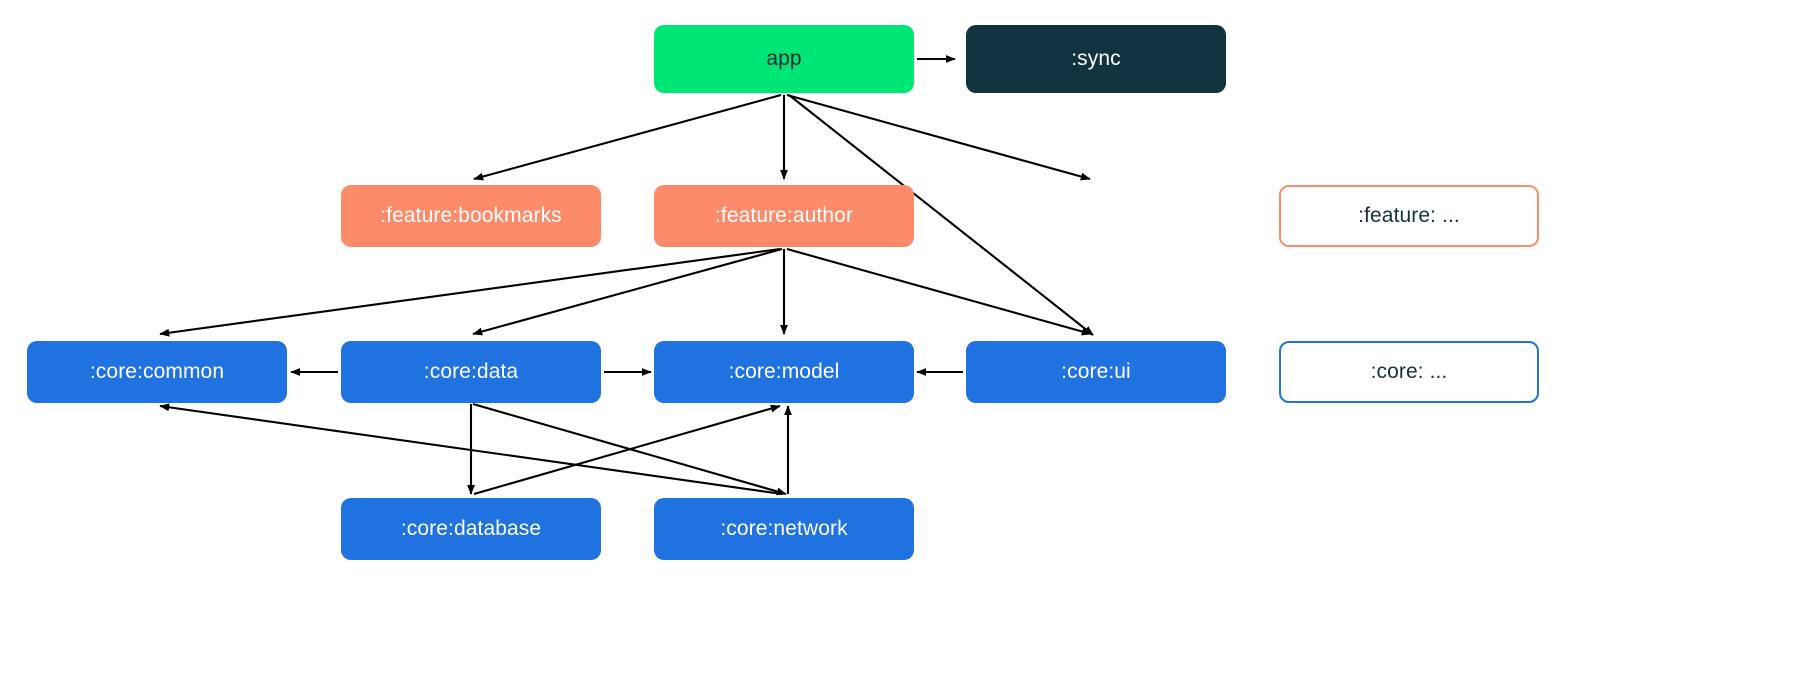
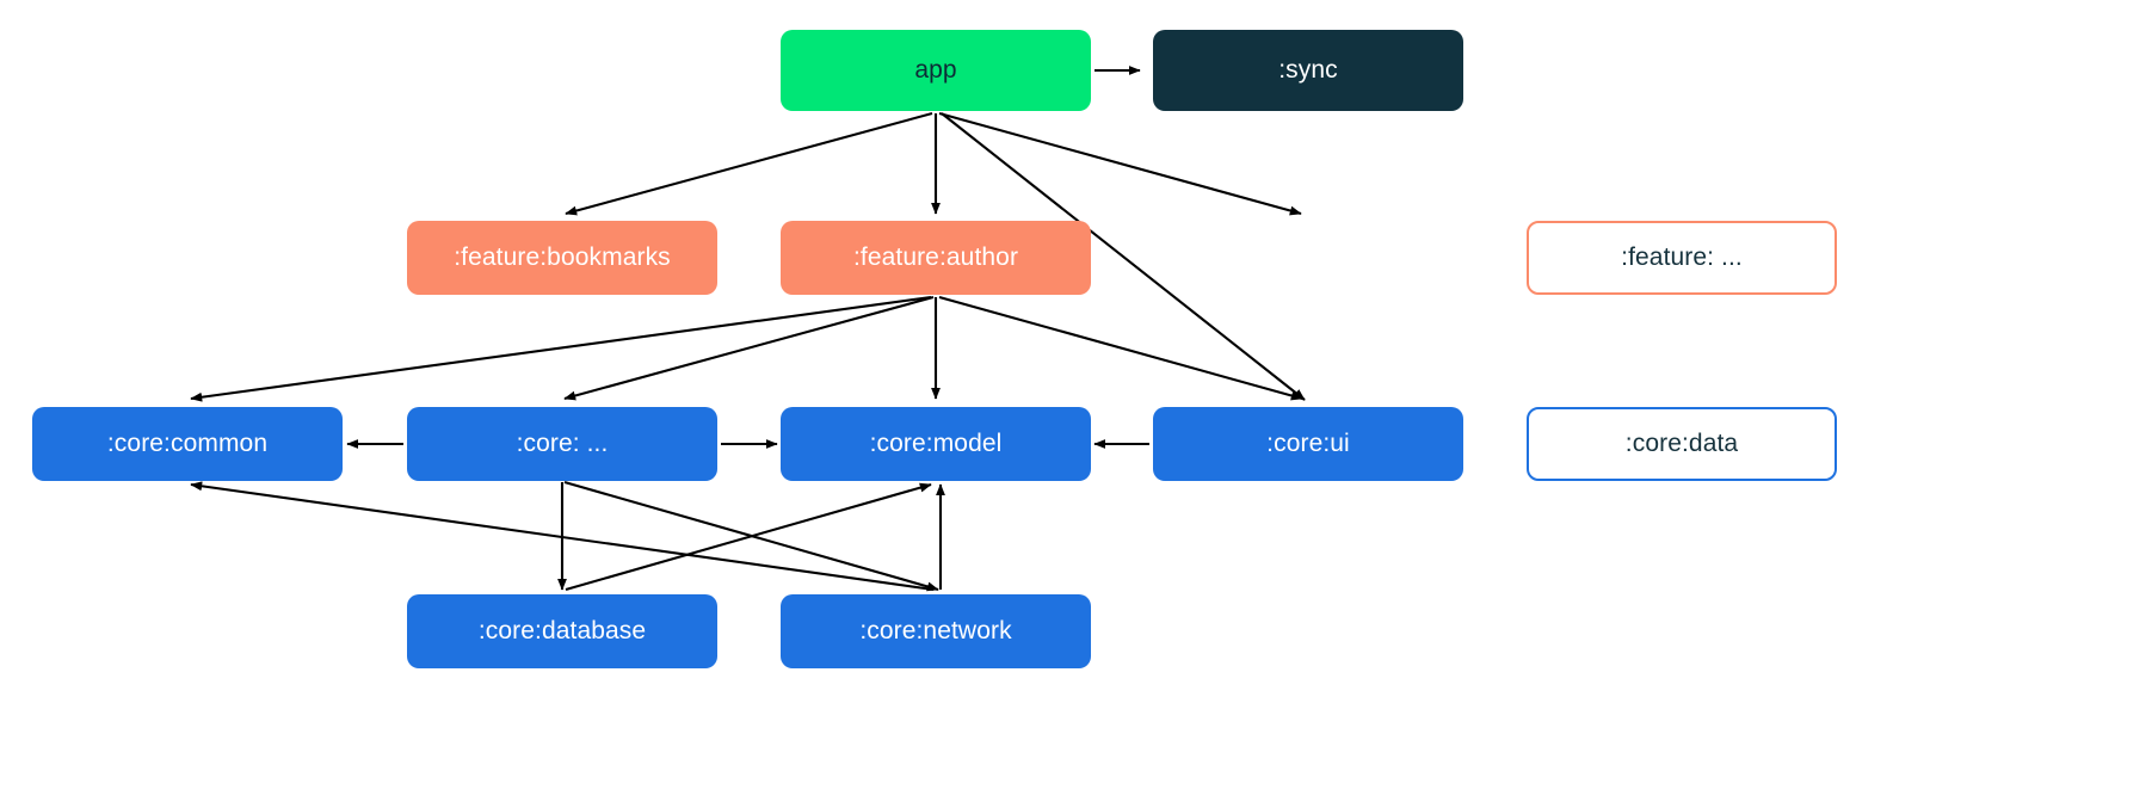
  app
  :sync
  :feature:bookmarks
  :feature:author
  :feature: ...
  :core:common
- :core:data
+ :core: ...
  :core:model
  :core:ui
- :core: ...
+ :core:data
  :core:database
  :core:network
